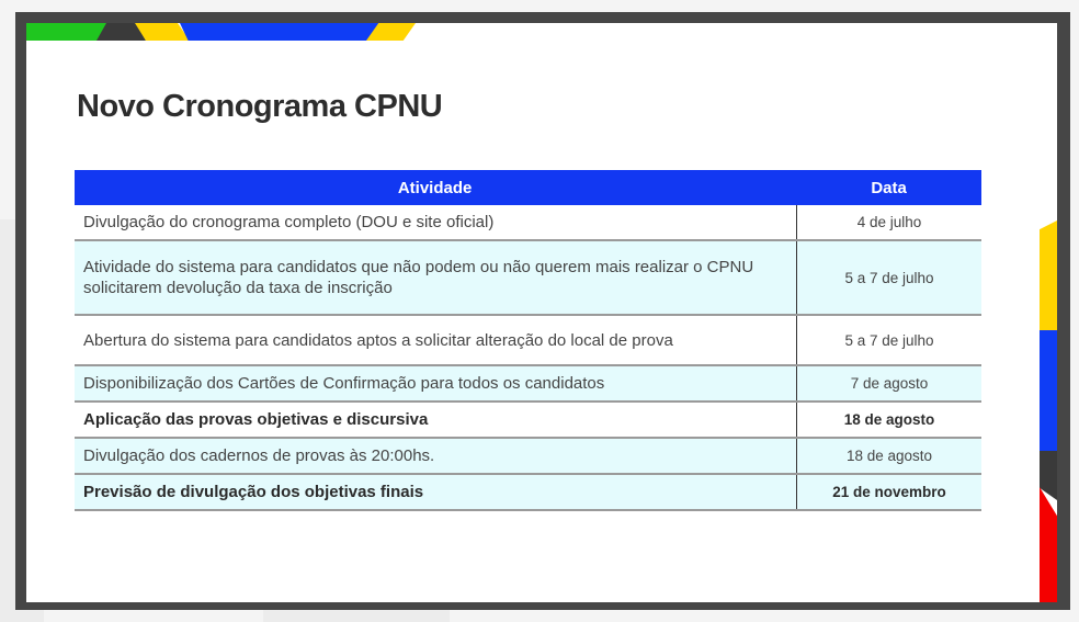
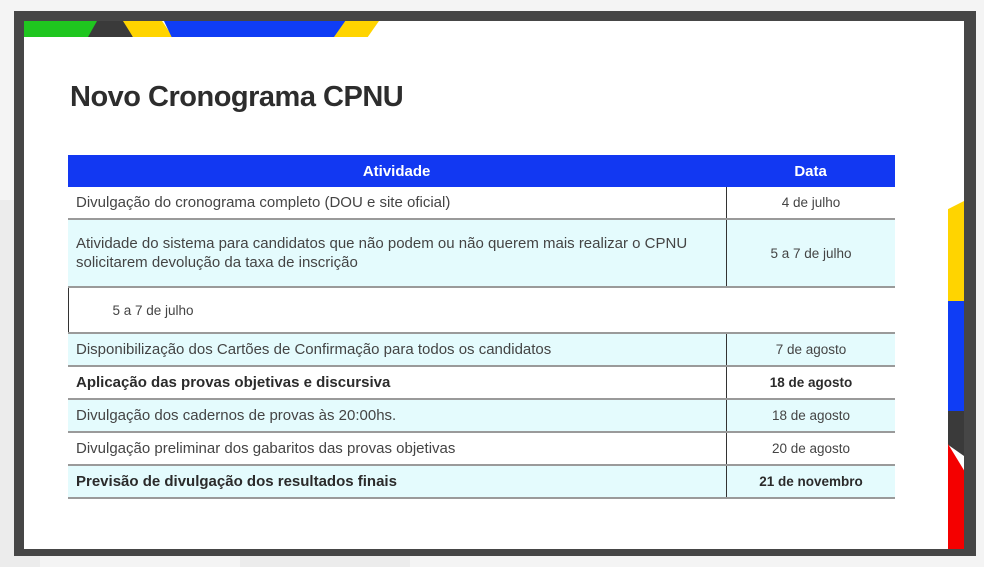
  Novo Cronograma CPNU
  Atividade
  Data
  Divulgação do cronograma completo (DOU e site oficial)
  4 de julho
  Atividade do sistema para candidatos que não podem ou não querem mais realizar o CPNU solicitarem devolução da taxa de inscrição
  5 a 7 de julho
- Abertura do sistema para candidatos aptos a solicitar alteração do local de prova
  5 a 7 de julho
  Disponibilização dos Cartões de Confirmação para todos os candidatos
  7 de agosto
  Aplicação das provas objetivas e discursiva
  18 de agosto
  Divulgação dos cadernos de provas às 20:00hs.
  18 de agosto
+ Divulgação preliminar dos gabaritos das provas objetivas
+ 20 de agosto
- Previsão de divulgação dos objetivas finais
+ Previsão de divulgação dos resultados finais
  21 de novembro
